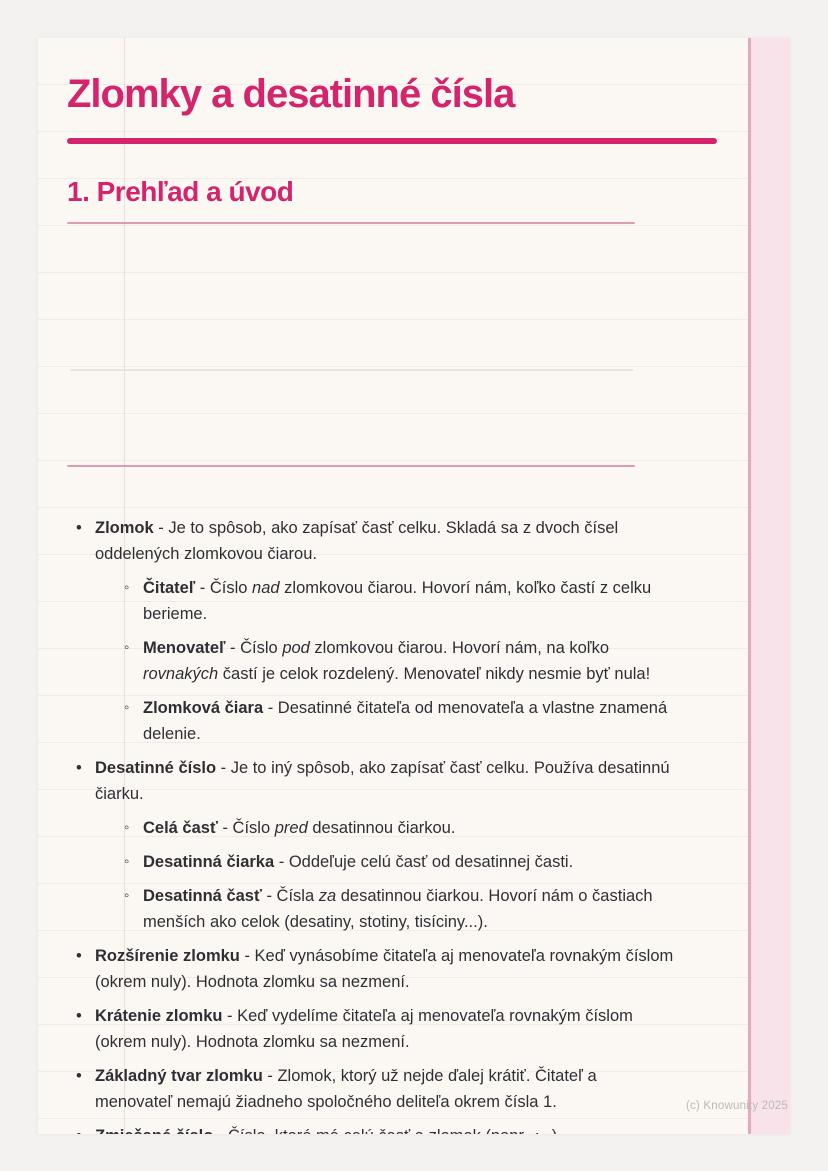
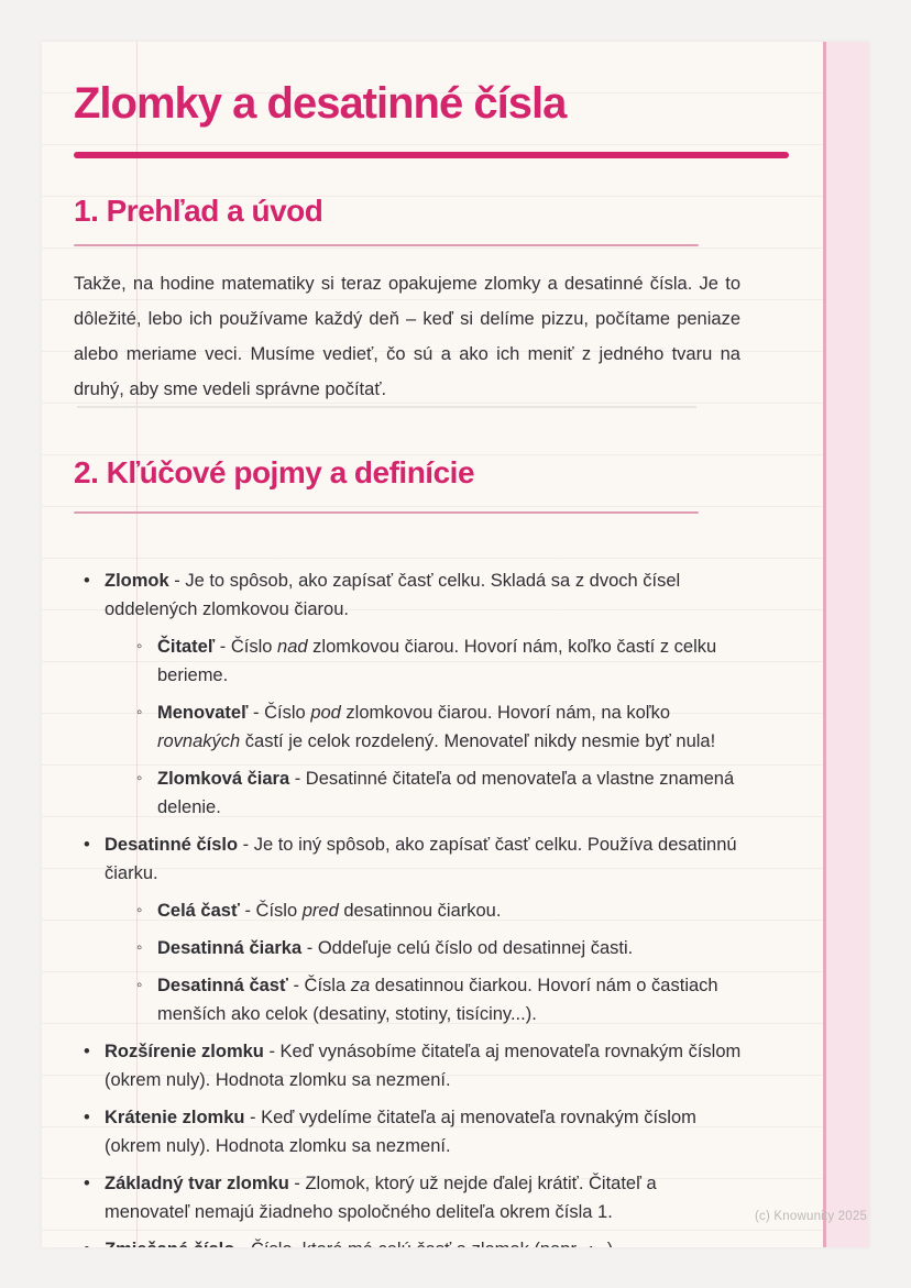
  Zlomky a desatinné čísla
  1. Prehľad a úvod
+ Takže, na hodine matematiky si teraz opakujeme zlomky a desatinné čísla. Je to dôležité, lebo ich používame každý deň – keď si delíme pizzu, počítame peniaze alebo meriame veci. Musíme vedieť, čo sú a ako ich meniť z jedného tvaru na druhý, aby sme vedeli správne počítať.
+ 2. Kľúčové pojmy a definície
  •
  Zlomok - Je to spôsob, ako zapísať časť celku. Skladá sa z dvoch čísel oddelených zlomkovou čiarou.
  ◦
  Čitateľ - Číslo nad zlomkovou čiarou. Hovorí nám, koľko častí z celku berieme.
  ◦
  Menovateľ - Číslo pod zlomkovou čiarou. Hovorí nám, na koľko rovnakých častí je celok rozdelený. Menovateľ nikdy nesmie byť nula!
  ◦
  Zlomková čiara - Desatinné čitateľa od menovateľa a vlastne znamená delenie.
  •
  Desatinné číslo - Je to iný spôsob, ako zapísať časť celku. Používa desatinnú čiarku.
  ◦
  Celá časť - Číslo pred desatinnou čiarkou.
  ◦
- Desatinná čiarka - Oddeľuje celú časť od desatinnej časti.
+ Desatinná čiarka - Oddeľuje celú číslo od desatinnej časti.
  ◦
  Desatinná časť - Čísla za desatinnou čiarkou. Hovorí nám o častiach menších ako celok (desatiny, stotiny, tisíciny...).
  •
  Rozšírenie zlomku - Keď vynásobíme čitateľa aj menovateľa rovnakým číslom (okrem nuly). Hodnota zlomku sa nezmení.
  •
  Krátenie zlomku - Keď vydelíme čitateľa aj menovateľa rovnakým číslom (okrem nuly). Hodnota zlomku sa nezmení.
  •
  Základný tvar zlomku - Zlomok, ktorý už nejde ďalej krátiť. Čitateľ a menovateľ nemajú žiadneho spoločného deliteľa okrem čísla 1.
  (c) Knowunity 2025
